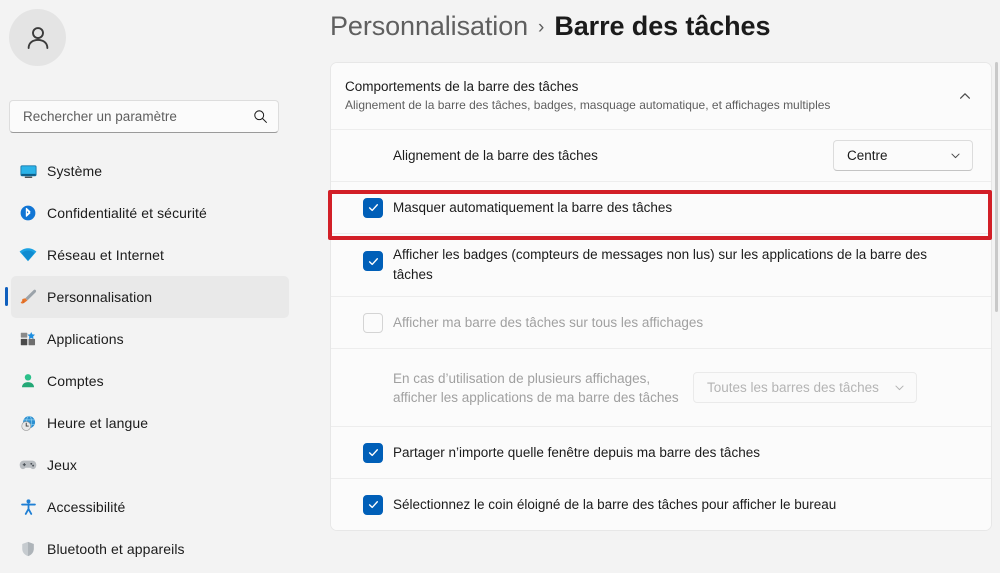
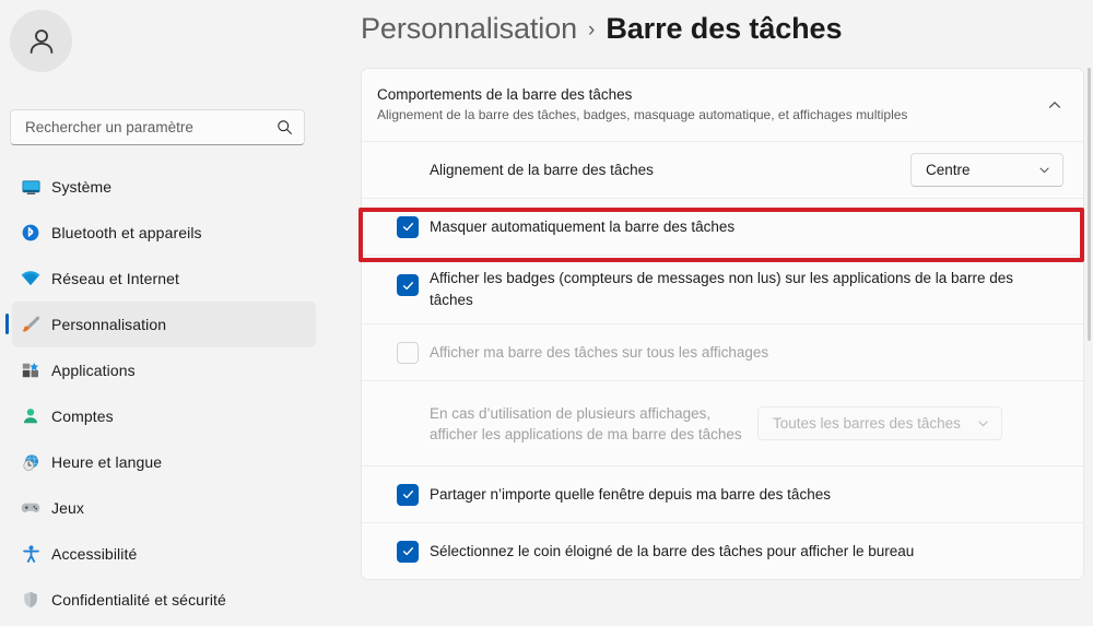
  Rechercher un paramètre
  Système
- Confidentialité et sécurité
+ Bluetooth et appareils
  Réseau et Internet
  Personnalisation
  Applications
  Comptes
  Heure et langue
  Jeux
  Accessibilité
- Bluetooth et appareils
+ Confidentialité et sécurité
  Personnalisation
  ›
  Barre des tâches
  Comportements de la barre des tâches
  Alignement de la barre des tâches, badges, masquage automatique, et affichages multiples
  Alignement de la barre des tâches
  Centre
  Masquer automatiquement la barre des tâches
  Afficher les badges (compteurs de messages non lus) sur les applications de la barre des tâches
  Afficher ma barre des tâches sur tous les affichages
  En cas d’utilisation de plusieurs affichages, afficher les applications de ma barre des tâches
  Toutes les barres des tâches
  Partager n’importe quelle fenêtre depuis ma barre des tâches
  Sélectionnez le coin éloigné de la barre des tâches pour afficher le bureau
